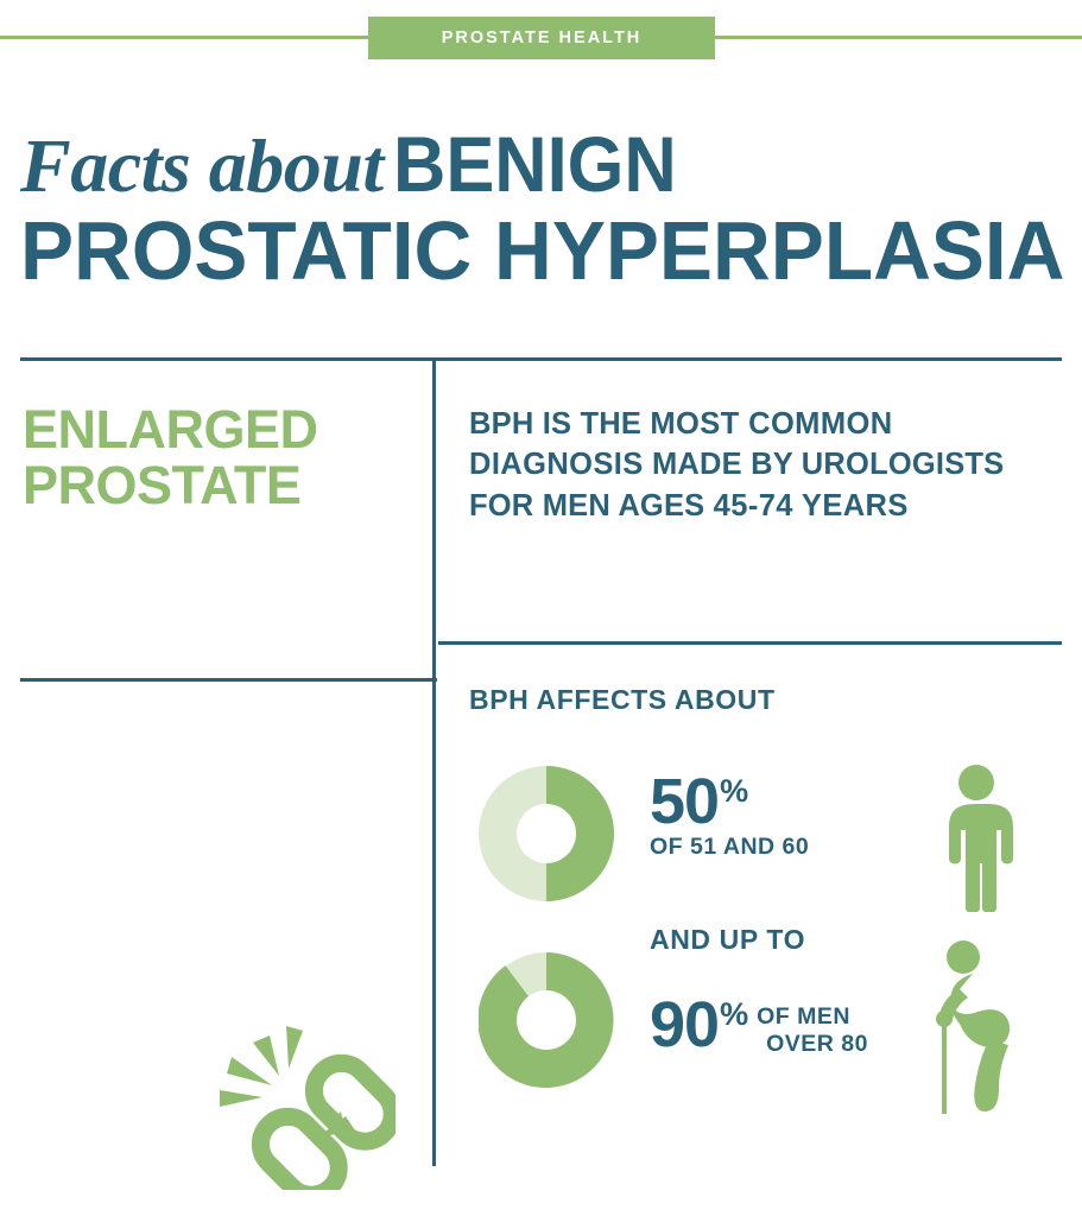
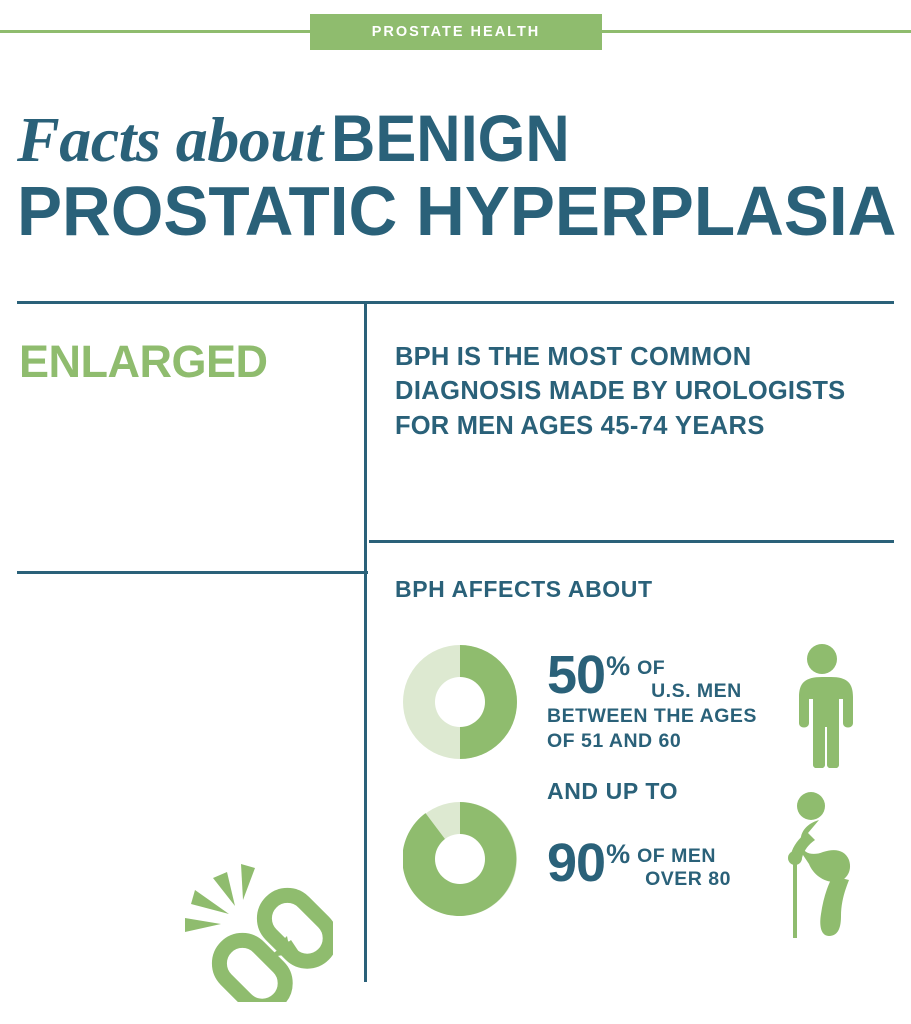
  PROSTATE HEALTH
  Facts aboutBENIGN
  PROSTATIC HYPERPLASIA
  ENLARGED
- PROSTATE
  BPH IS THE MOST COMMON DIAGNOSIS MADE BY UROLOGISTS FOR MEN AGES 45-74 YEARS
  BPH AFFECTS ABOUT
  50
  %
+ OF
+ U.S. MEN
+ BETWEEN THE AGES
  OF 51 AND 60
  AND UP TO
  90
  %
  OF MEN
  OVER 80
